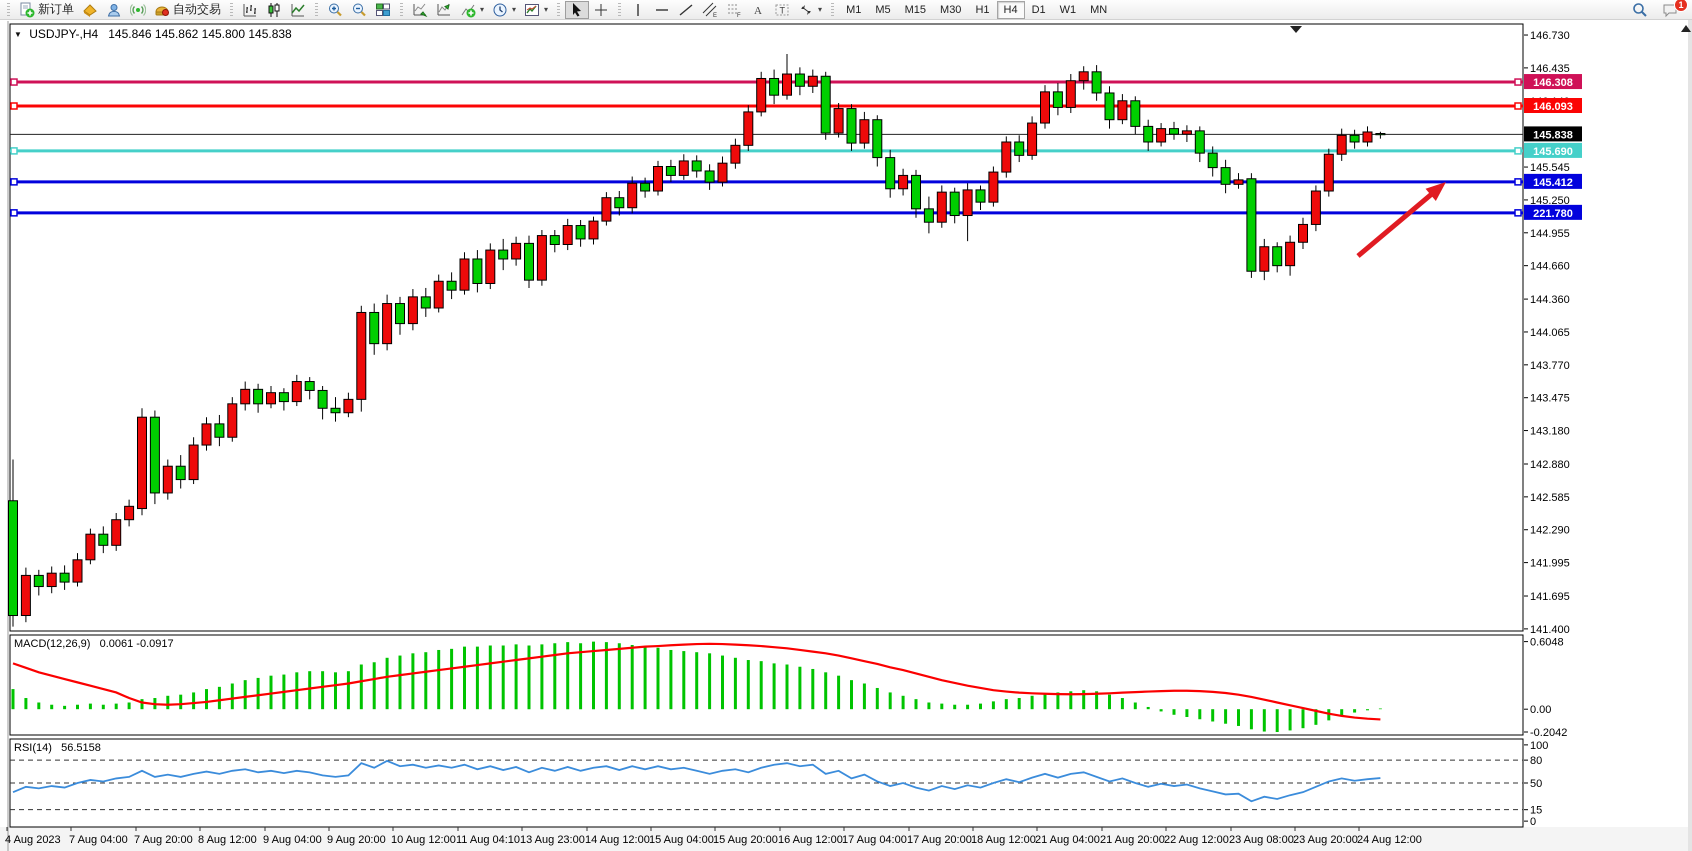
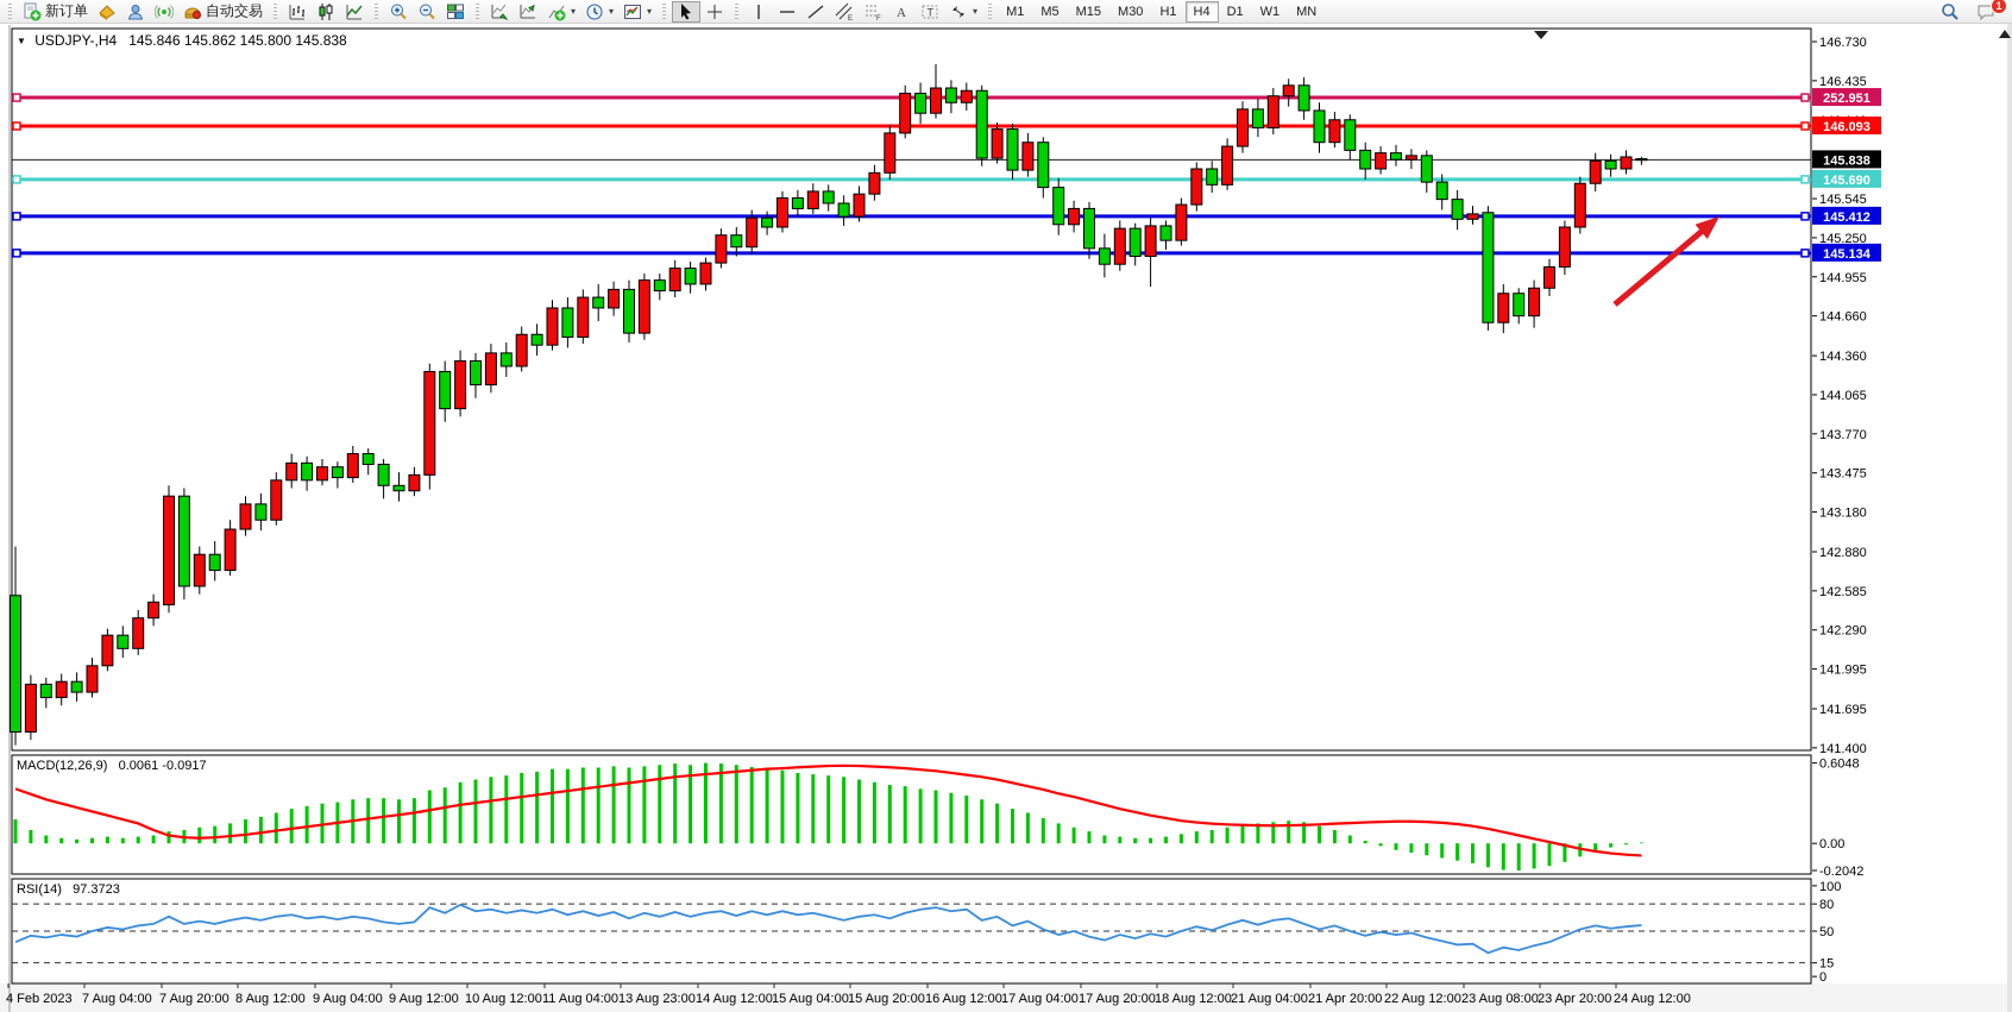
  新订单
  自动交易
  ▾
  ▾
  ▾
  A
  T
  ▾
  M1
  M5
  M15
  M30
  H1
  H4
  D1
  W1
  MN
  1
  146.730
  146.435
  145.545
  145.250
  144.955
  144.660
  144.360
  144.065
  143.770
  143.475
  143.180
  142.880
  142.585
  142.290
  141.995
  141.695
  141.400
  0.6048
  0.00
  -0.2042
  100
  80
  50
  15
  0
- 146.308
+ 252.951
  146.093
  145.690
  145.412
- 221.780
+ 145.134
  145.838
- 4 Aug 2023
+ 4 Feb 2023
  7 Aug 04:00
  7 Aug 20:00
  8 Aug 12:00
  9 Aug 04:00
- 9 Aug 20:00
+ 9 Aug 12:00
  10 Aug 12:00
- 11 Aug 04:10
+ 11 Aug 04:00
  13 Aug 23:00
  14 Aug 12:00
  15 Aug 04:00
  15 Aug 20:00
  16 Aug 12:00
  17 Aug 04:00
  17 Aug 20:00
  18 Aug 12:00
  21 Aug 04:00
- 21 Aug 20:00
+ 21 Apr 20:00
  22 Aug 12:00
  23 Aug 08:00
- 23 Aug 20:00
+ 23 Apr 20:00
  24 Aug 12:00
  ▼ USDJPY-,H4 145.846 145.862 145.800 145.838
  MACD(12,26,9) 0.0061 -0.0917
- RSI(14) 56.5158
+ RSI(14) 97.3723
